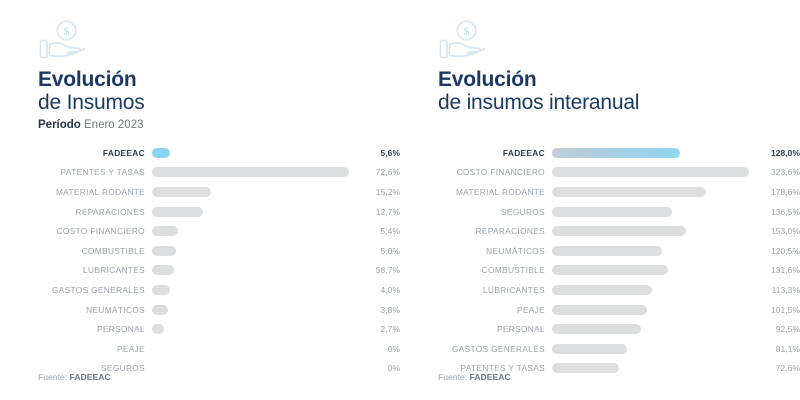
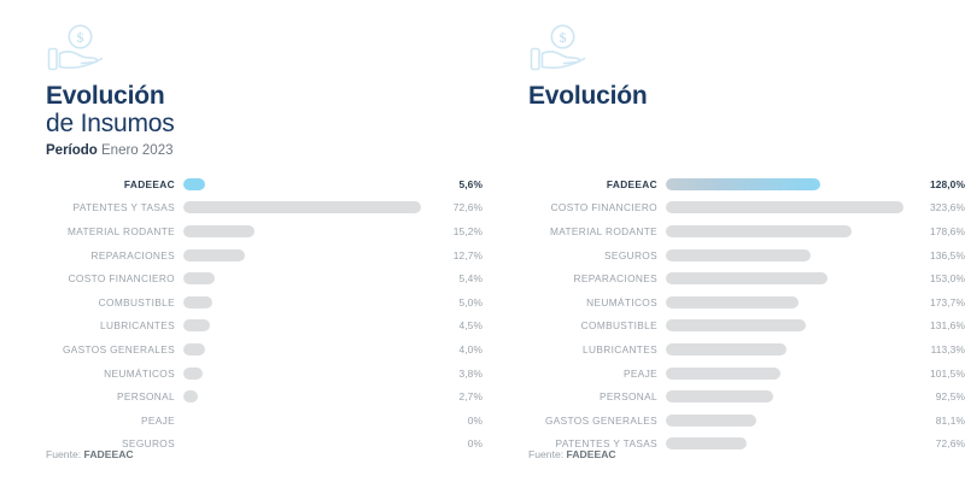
  $
  Evolución
  de Insumos
  Período Enero 2023
  FADEEAC
  5,6%
  PATENTES Y TASAS
  72,6%
  MATERIAL RODANTE
  15,2%
  REPARACIONES
  12,7%
  COSTO FINANCIERO
  5,4%
  COMBUSTIBLE
  5,0%
  LUBRICANTES
- 58,7%
+ 4,5%
  GASTOS GENERALES
  4,0%
  NEUMÁTICOS
  3,8%
  PERSONAL
  2,7%
  PEAJE
  0%
  SEGUROS
  0%
  Fuente: FADEEAC
  $
  Evolución
- de insumos interanual
  FADEEAC
  128,0%
  COSTO FINANCIERO
  323,6%
  MATERIAL RODANTE
  178,6%
  SEGUROS
  136,5%
  REPARACIONES
  153,0%
  NEUMÁTICOS
- 120,5%
+ 173,7%
  COMBUSTIBLE
  131,6%
  LUBRICANTES
  113,3%
  PEAJE
  101,5%
  PERSONAL
  92,5%
  GASTOS GENERALES
  81,1%
  PATENTES Y TASAS
  72,6%
  Fuente: FADEEAC
